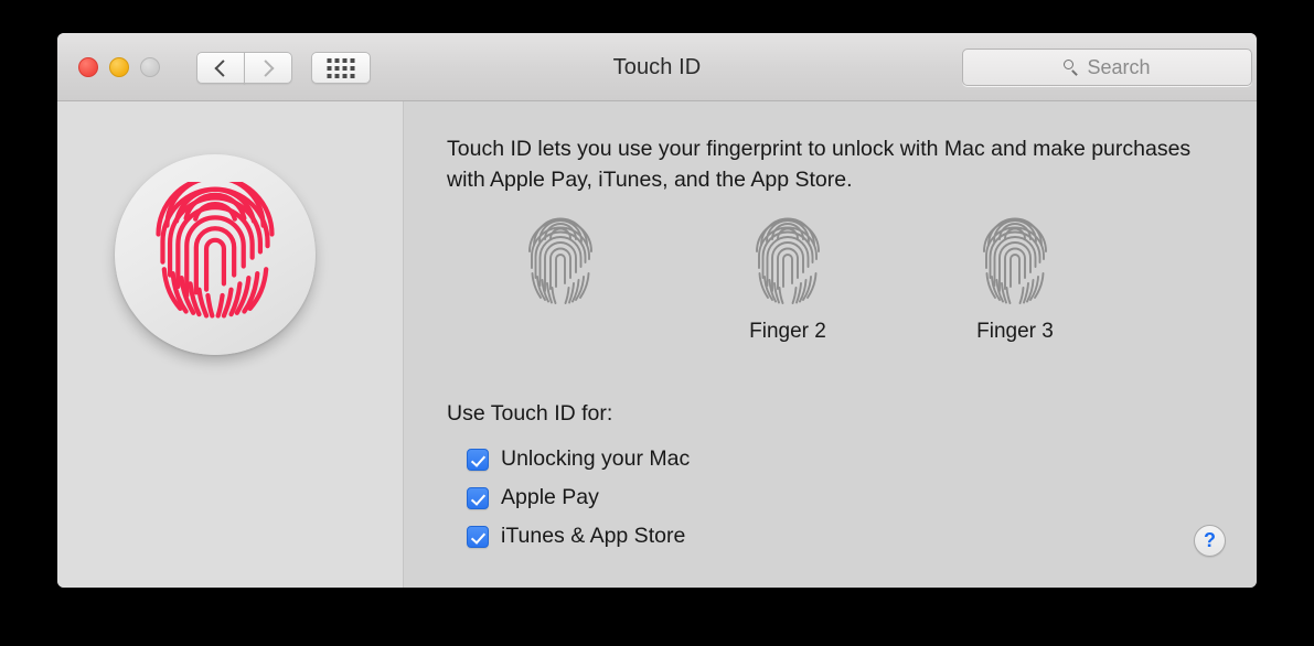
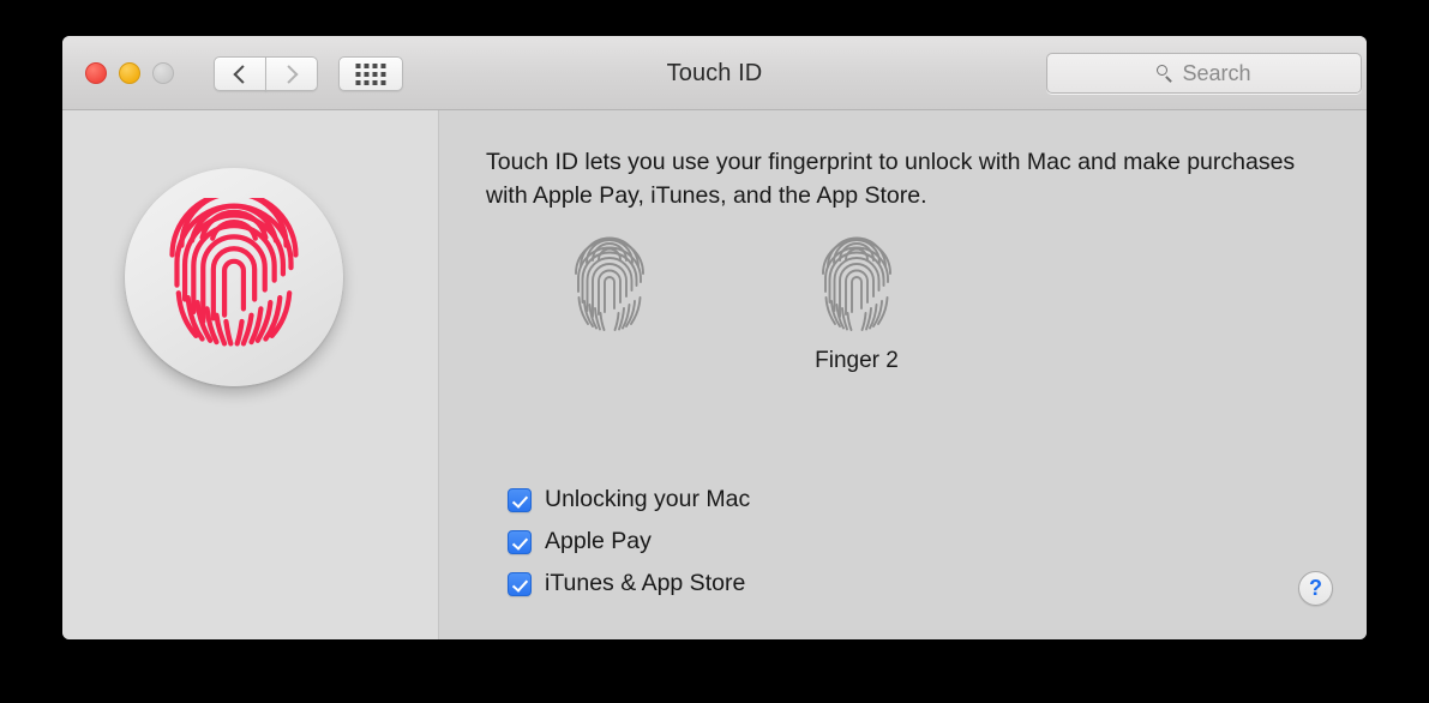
  Touch ID
  Search
  Touch ID lets you use your fingerprint to unlock with Mac and make purchases with Apple Pay, iTunes, and the App Store.
  Finger 2
- Finger 3
- Use Touch ID for:
  Unlocking your Mac
  Apple Pay
  iTunes & App Store
  ?
